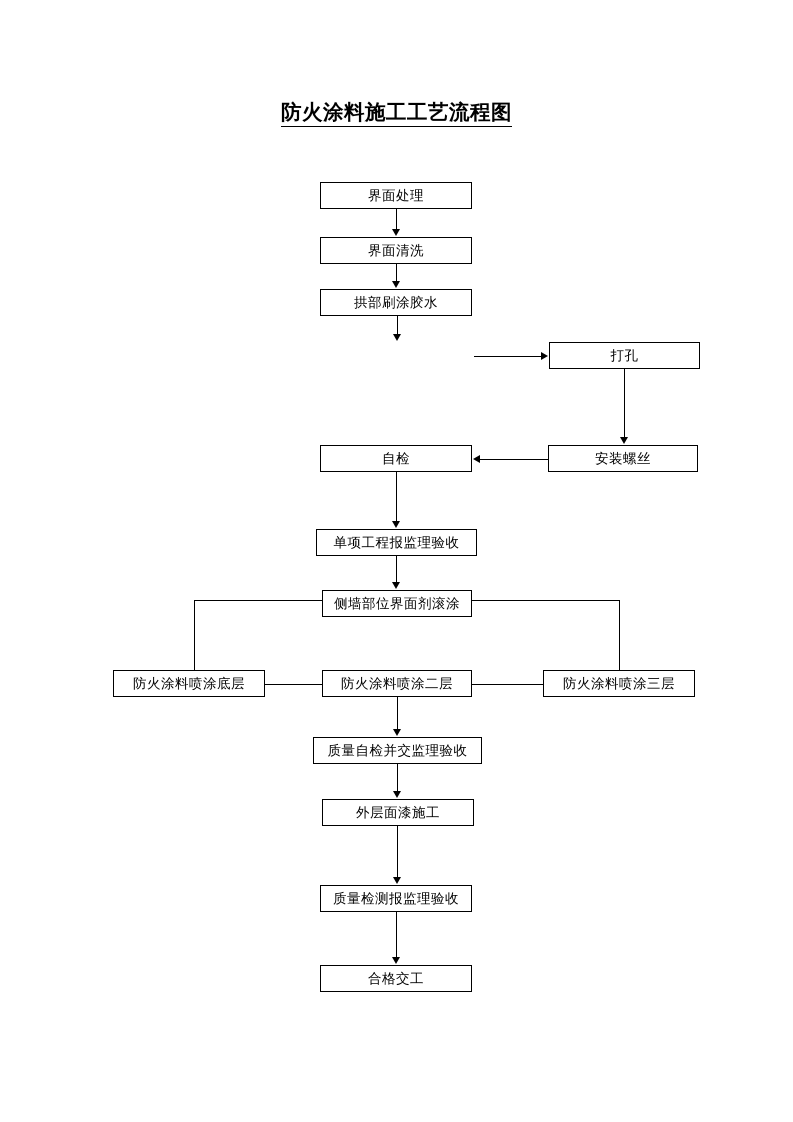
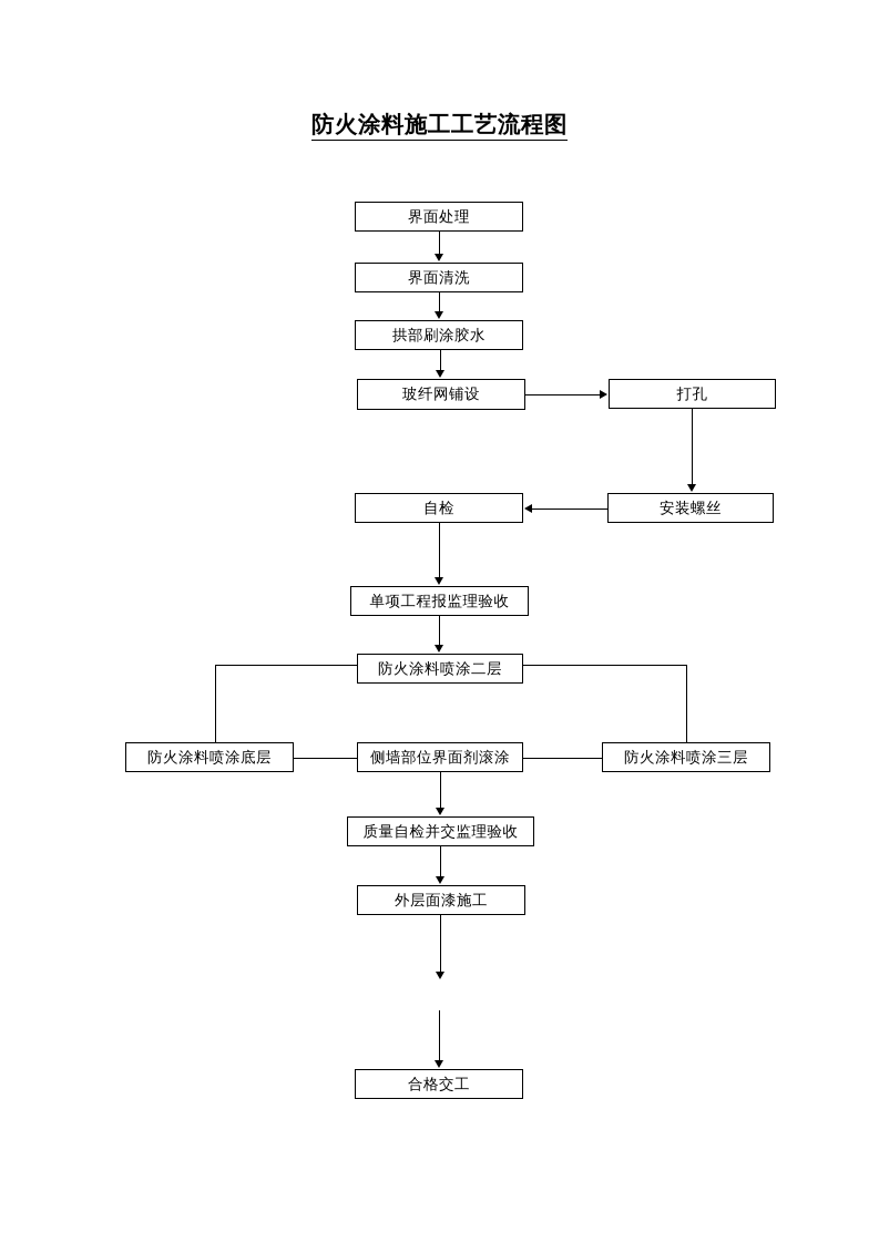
  防火涂料施工工艺流程图
  界面处理
  界面清洗
  拱部刷涂胶水
+ 玻纤网铺设
  打孔
  安装螺丝
  自检
  单项工程报监理验收
- 侧墙部位界面剂滚涂
+ 防火涂料喷涂二层
  防火涂料喷涂底层
- 防火涂料喷涂二层
+ 侧墙部位界面剂滚涂
  防火涂料喷涂三层
  质量自检并交监理验收
  外层面漆施工
- 质量检测报监理验收
  合格交工
